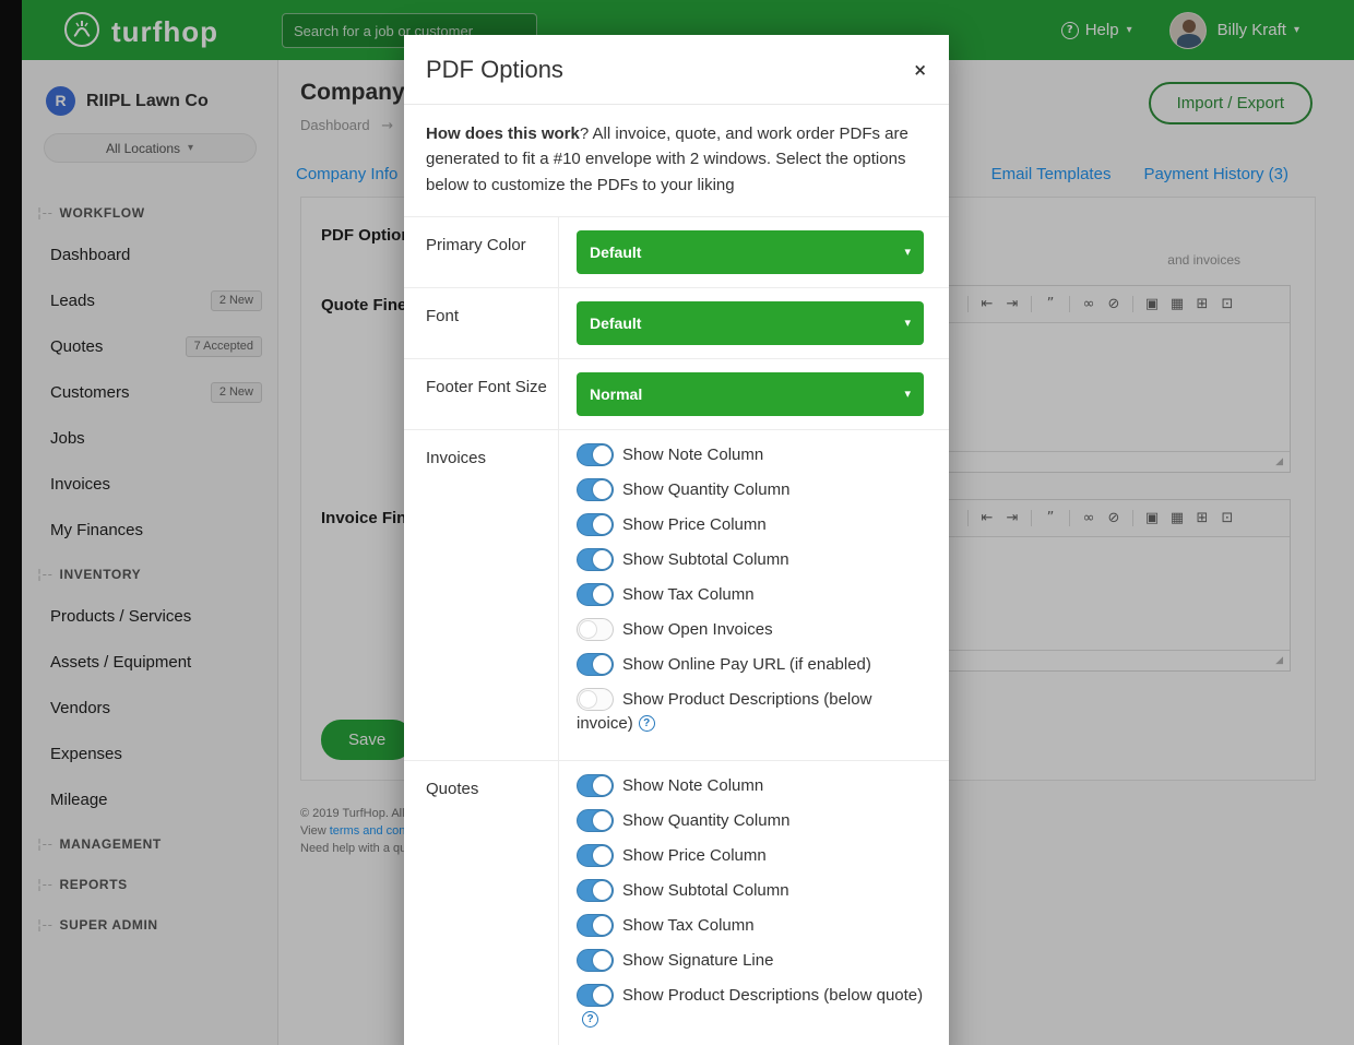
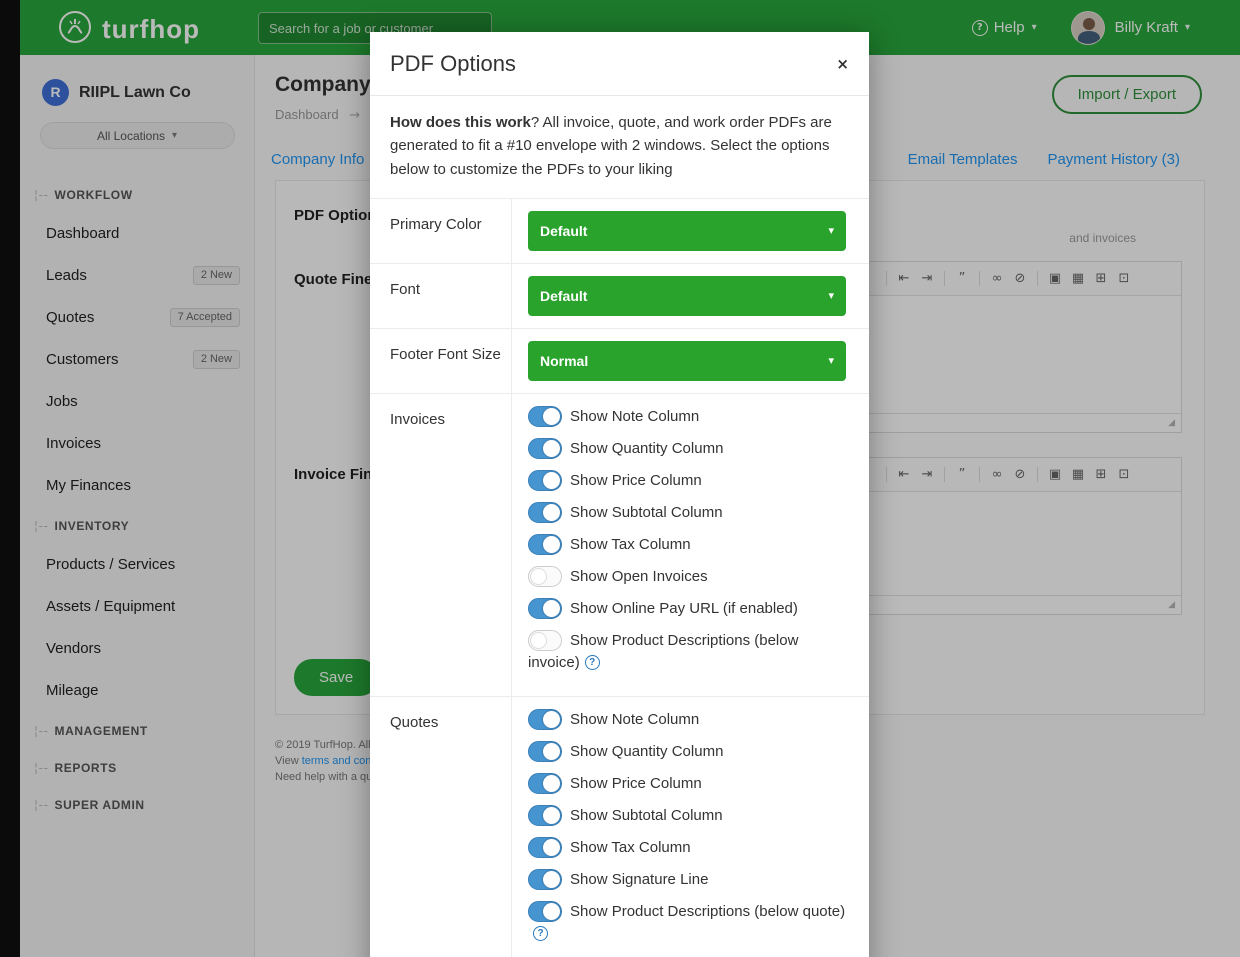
  turfhop
  Search for a job or customer
  ?
  Help
  ▾
  Billy Kraft
  ▾
  R
  RIIPL Lawn Co
  All Locations
  ▾
  WORKFLOW
  Dashboard
  Leads
  2 New
  Quotes
  7 Accepted
  Customers
  2 New
  Jobs
  Invoices
  My Finances
  INVENTORY
  Products / Services
  Assets / Equipment
  Vendors
- Expenses
  Mileage
  MANAGEMENT
  REPORTS
  SUPER ADMIN
  Import / Export
  Company Info
  Email Templates
  Payment History (3)
  PDF Optio
  and invoices
  ⇤
  ⇥
  ”
  ∞
  ⊘
  ▣
  ▦
  ⊞
  ⊡
  ◢
  ⇤
  ⇥
  ”
  ∞
  ⊘
  ▣
  ▦
  ⊞
  ⊡
  ◢
  Save
  PDF Options
  ×
  How does this work? All invoice, quote, and work order PDFs are generated to fit a #10 envelope with 2 windows. Select the options below to customize the PDFs to your liking
  Primary Color
  Default
  ▾
  Font
  Default
  ▾
  Footer Font Size
  Normal
  ▾
  Invoices
  Show Note Column
  Show Quantity Column
  Show Price Column
  Show Subtotal Column
  Show Tax Column
  Show Open Invoices
  Show Online Pay URL (if enabled)
  Show Product Descriptions (below invoice) ?
  Quotes
  Show Note Column
  Show Quantity Column
  Show Price Column
  Show Subtotal Column
  Show Tax Column
  Show Signature Line
  Show Product Descriptions (below quote)?
